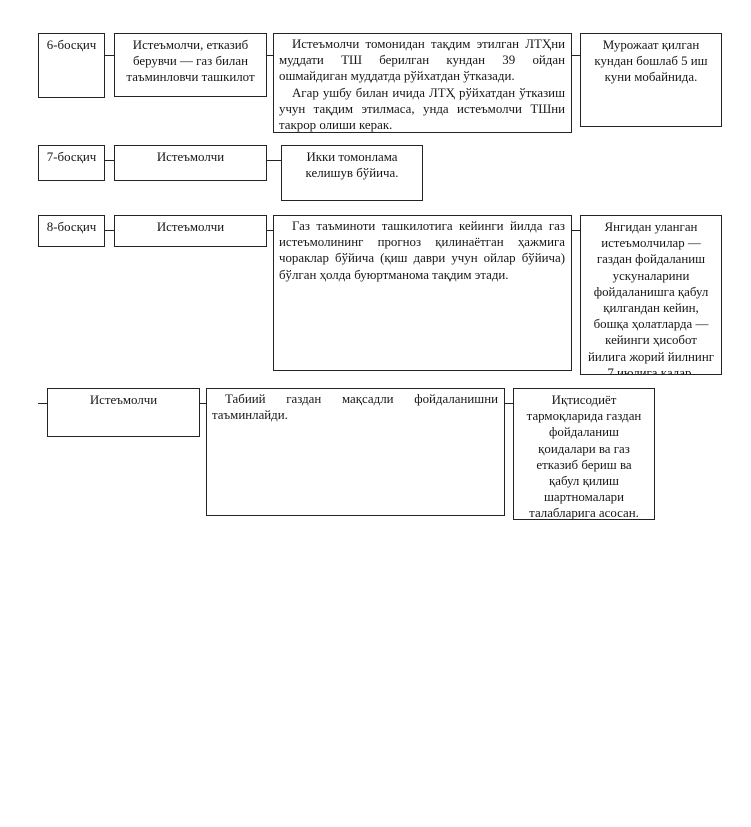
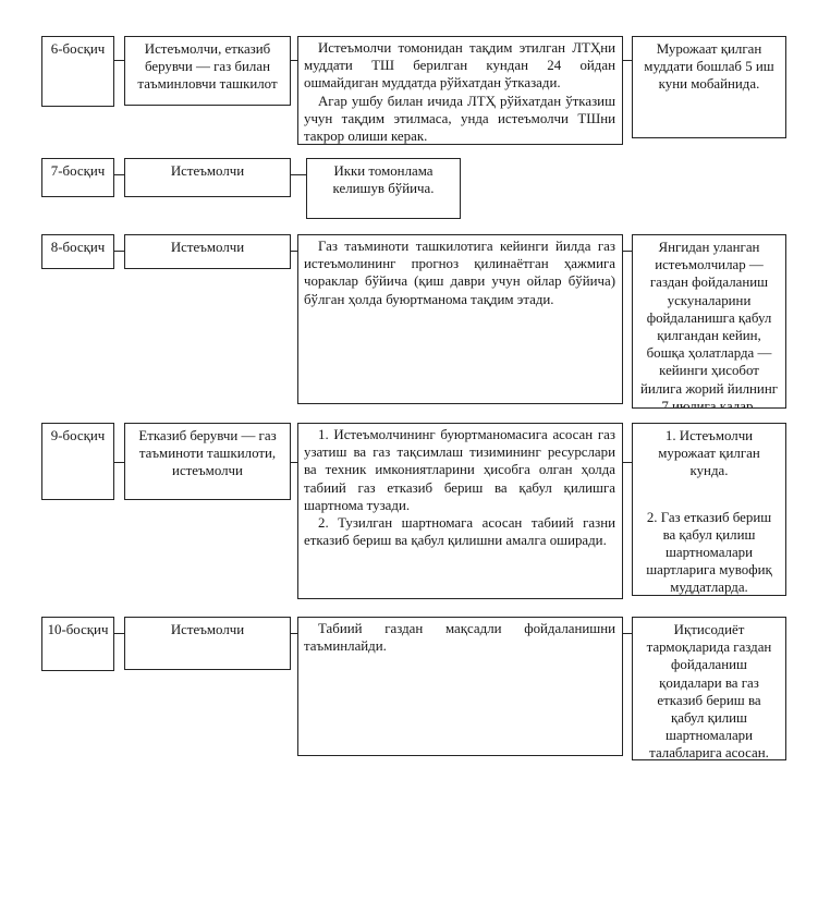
  6-босқич
  Истеъмолчи, етказиб берувчи — газ билан таъминловчи ташкилот
- Истеъмолчи томонидан тақдим этилган ЛТҲни муддати ТШ берилган кундан 39 ойдан ошмайдиган муддатда рўйхатдан ўтказади.
+ Истеъмолчи томонидан тақдим этилган ЛТҲни муддати ТШ берилган кундан 24 ойдан ошмайдиган муддатда рўйхатдан ўтказади.
  Агар ушбу билан ичида ЛТҲ рўйхатдан ўтказиш учун тақдим этилмаса, унда истеъмолчи ТШни такрор олиши керак.
- Мурожаат қилган кундан бошлаб 5 иш куни мобайнида.
+ Мурожаат қилган муддати бошлаб 5 иш куни мобайнида.
  7-босқич
  Истеъмолчи
  Икки томонлама келишув бўйича.
  8-босқич
  Истеъмолчи
  Газ таъминоти ташкилотига кейинги йилда газ истеъмолининг прогноз қилинаётган ҳажмига чораклар бўйича (қиш даври учун ойлар бўйича) бўлган ҳолда буюртманома тақдим этади.
  Янгидан уланган истеъмолчилар — газдан фойдаланиш ускуналарини фойдаланишга қабул қилгандан кейин, бошқа ҳолатларда — кейинги ҳисобот йилига жорий йилнинг 7 июлига қадар.
+ 9-босқич
+ Етказиб берувчи — газ таъминоти ташкилоти, истеъмолчи
+ 1. Истеъмолчининг буюртманомасига асосан газ узатиш ва газ тақсимлаш тизимининг ресурслари ва техник имкониятларини ҳисобга олган ҳолда табиий газ етказиб бериш ва қабул қилишга шартнома тузади.
+ 2. Тузилган шартномага асосан табиий газни етказиб бериш ва қабул қилишни амалга оширади.
+ 1. Истеъмолчи мурожаат қилган кунда.
+ 2. Газ етказиб бериш ва қабул қилиш шартномалари шартларига мувофиқ муддатларда.
+ 10-босқич
  Истеъмолчи
  Табиий газдан мақсадли фойдаланишни таъминлайди.
  Иқтисодиёт тармоқларида газдан фойдаланиш қоидалари ва газ етказиб бериш ва қабул қилиш шартномалари талабларига асосан.
